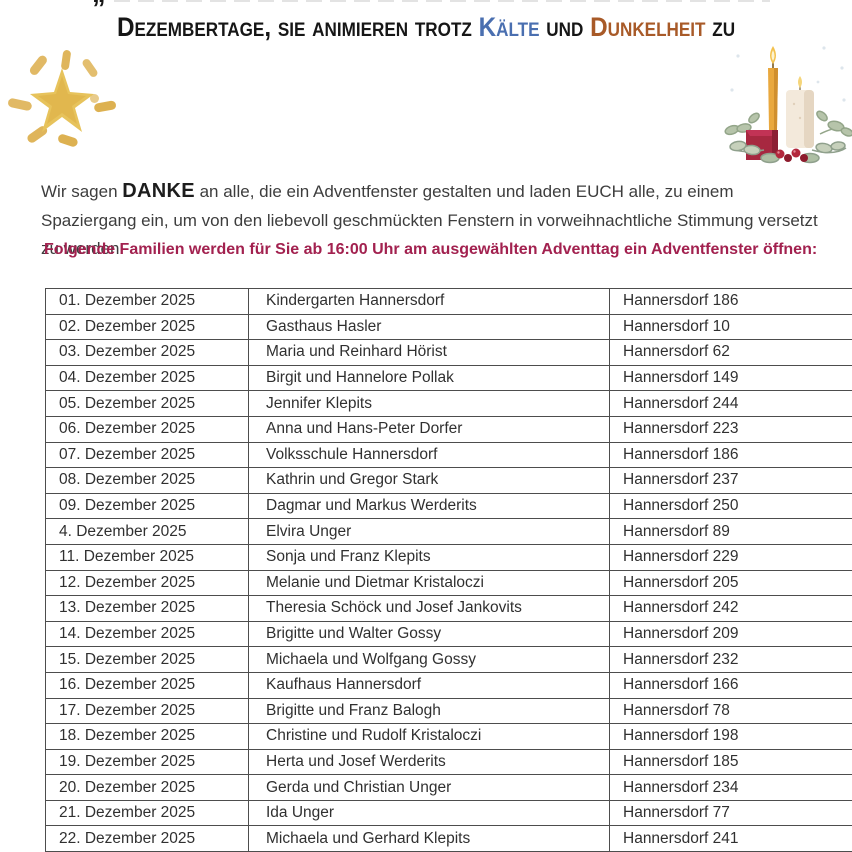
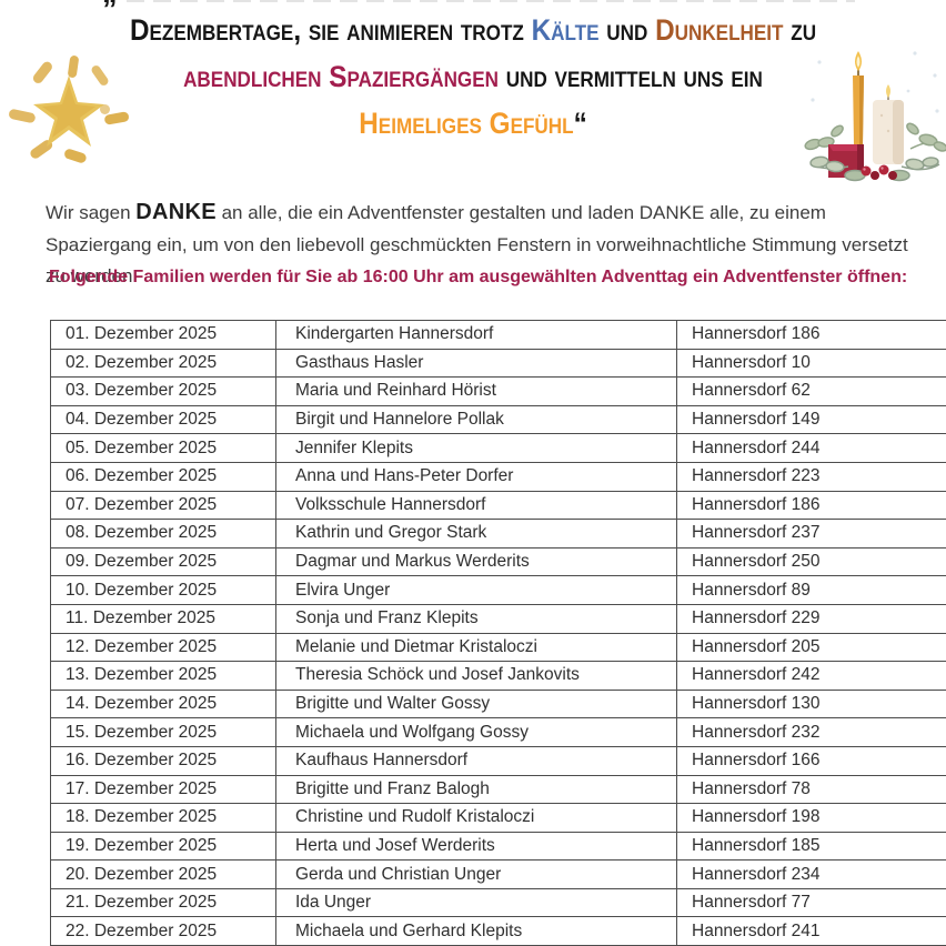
  Dezembertage, sie animieren trotz Kälte und Dunkelheit zu
+ abendlichen Spaziergängen und vermitteln uns ein
+ Heimeliges Gefühl“
- Wir sagen DANKE an alle, die ein Adventfenster gestalten und laden EUCH alle, zu einem Spaziergang ein, um von den liebevoll geschmückten Fenstern in vorweihnachtliche Stimmung versetzt zu werden.
+ Wir sagen DANKE an alle, die ein Adventfenster gestalten und laden DANKE alle, zu einem Spaziergang ein, um von den liebevoll geschmückten Fenstern in vorweihnachtliche Stimmung versetzt zu werden.
  Folgende Familien werden für Sie ab 16:00 Uhr am ausgewählten Adventtag ein Adventfenster öffnen:
  01. Dezember 2025	Kindergarten Hannersdorf	Hannersdorf 186
  02. Dezember 2025	Gasthaus Hasler	Hannersdorf 10
  03. Dezember 2025	Maria und Reinhard Hörist	Hannersdorf 62
  04. Dezember 2025	Birgit und Hannelore Pollak	Hannersdorf 149
  05. Dezember 2025	Jennifer Klepits	Hannersdorf 244
  06. Dezember 2025	Anna und Hans-Peter Dorfer	Hannersdorf 223
  07. Dezember 2025	Volksschule Hannersdorf	Hannersdorf 186
  08. Dezember 2025	Kathrin und Gregor Stark	Hannersdorf 237
  09. Dezember 2025	Dagmar und Markus Werderits	Hannersdorf 250
- 4. Dezember 2025	Elvira Unger	Hannersdorf 89
+ 10. Dezember 2025	Elvira Unger	Hannersdorf 89
  11. Dezember 2025	Sonja und Franz Klepits	Hannersdorf 229
  12. Dezember 2025	Melanie und Dietmar Kristaloczi	Hannersdorf 205
  13. Dezember 2025	Theresia Schöck und Josef Jankovits	Hannersdorf 242
- 14. Dezember 2025	Brigitte und Walter Gossy	Hannersdorf 209
+ 14. Dezember 2025	Brigitte und Walter Gossy	Hannersdorf 130
  15. Dezember 2025	Michaela und Wolfgang Gossy	Hannersdorf 232
  16. Dezember 2025	Kaufhaus Hannersdorf	Hannersdorf 166
  17. Dezember 2025	Brigitte und Franz Balogh	Hannersdorf 78
  18. Dezember 2025	Christine und Rudolf Kristaloczi	Hannersdorf 198
  19. Dezember 2025	Herta und Josef Werderits	Hannersdorf 185
  20. Dezember 2025	Gerda und Christian Unger	Hannersdorf 234
  21. Dezember 2025	Ida Unger	Hannersdorf 77
  22. Dezember 2025	Michaela und Gerhard Klepits	Hannersdorf 241
